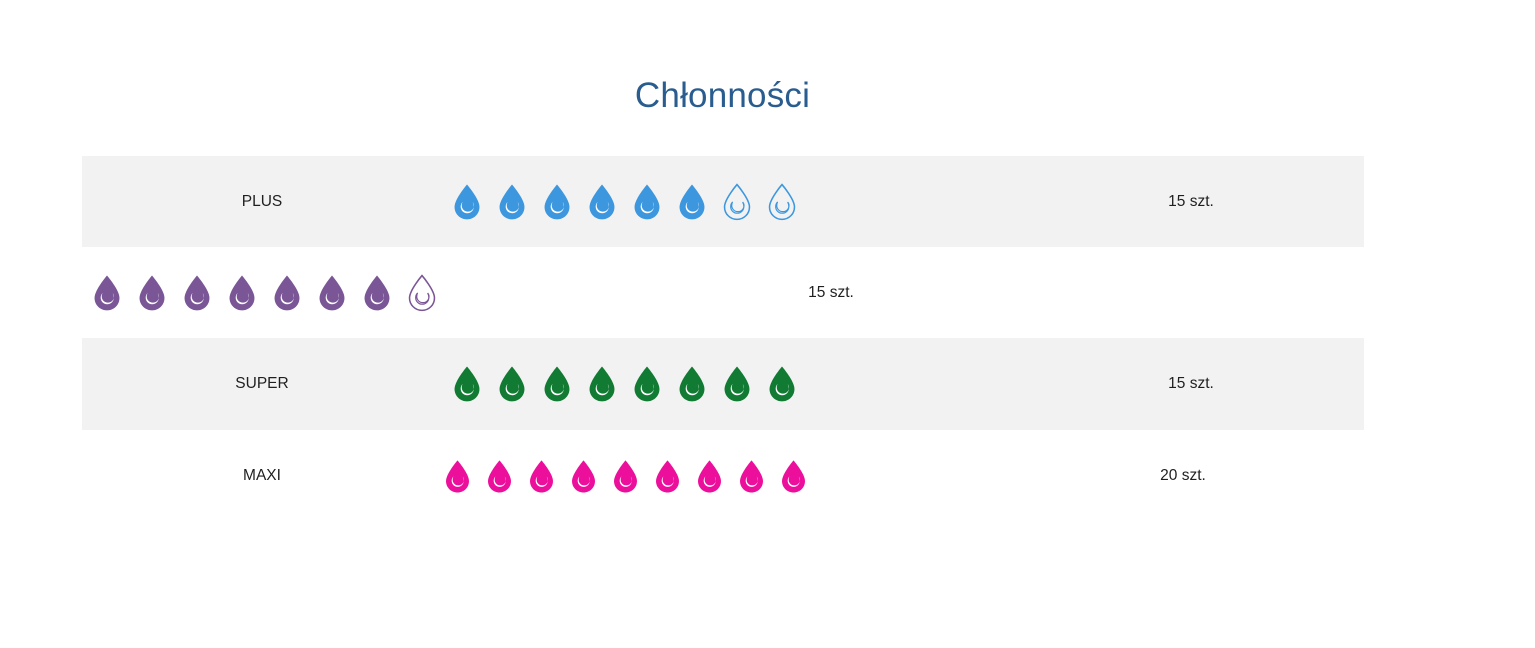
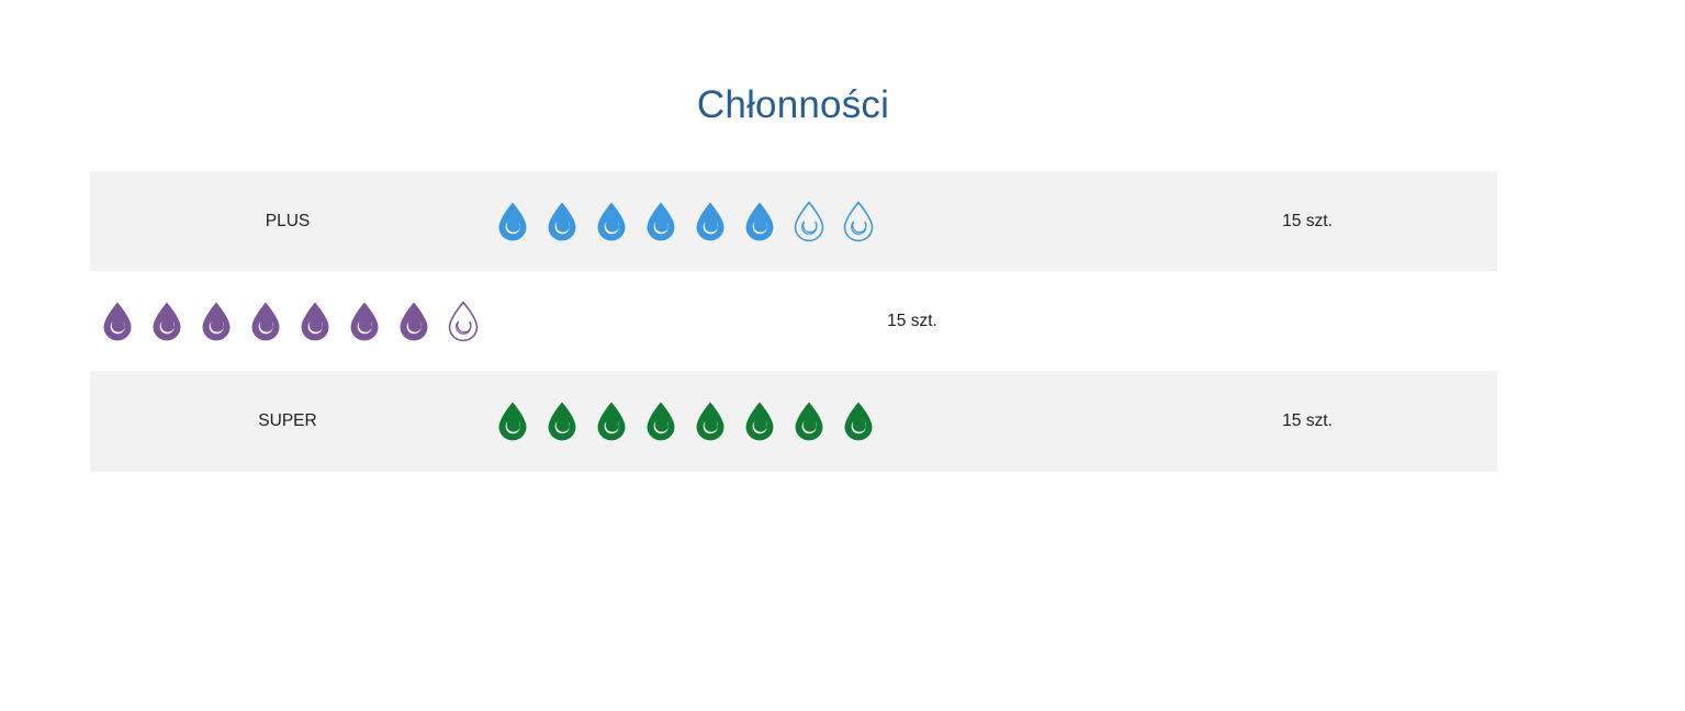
  Chłonności
  PLUS
  15 szt.
  15 szt.
  SUPER
  15 szt.
- MAXI
- 20 szt.
